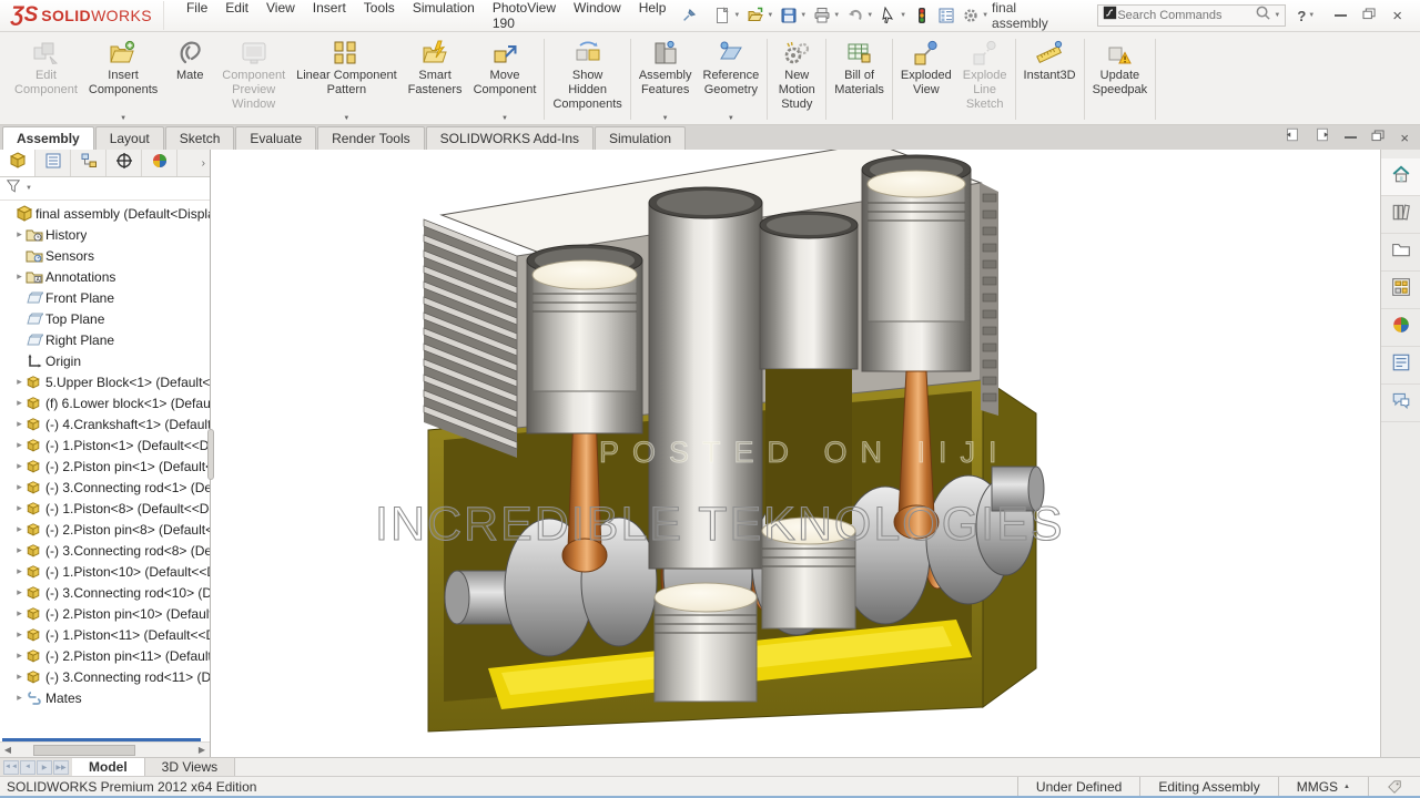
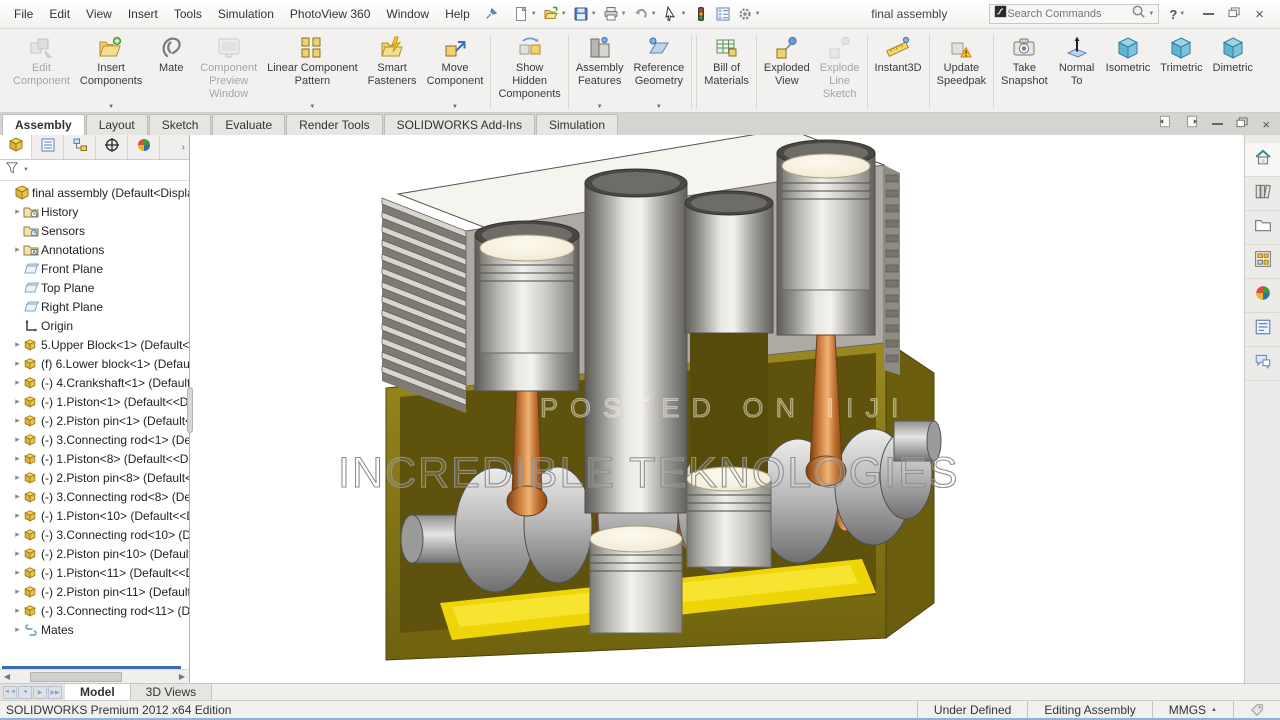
- ƷS
- SOLID
- WORKS
  File
  Edit
  View
  Insert
  Tools
  Simulation
- PhotoView 190
+ PhotoView 360
  Window
  Help
  final assembly
  Search Commands
  ?
  ×
  Edit
  Component
  Insert
  Components
  Mate
  Component
  Preview
  Window
  Linear Component
  Pattern
  Smart
  Fasteners
  Move
  Component
  Show
  Hidden
  Components
  Assembly
  Features
  Reference
  Geometry
- New
- Motion
- Study
  Bill of
  Materials
  Exploded
  View
  Explode
  Line
  Sketch
  Instant3D
  Update
  Speedpak
+ Take
+ Snapshot
+ Normal
+ To
+ Isometric
+ Trimetric
+ Dimetric
  Assembly
  Layout
  Sketch
  Evaluate
  Render Tools
  SOLIDWORKS Add-Ins
  Simulation
  ×
  ›
  final assembly (Default<Displ
  ▸
  History
  Sensors
  ▸
  Annotations
  Front Plane
  Top Plane
  Right Plane
  Origin
  ▸
  5.Upper Block<1> (Default<
  ▸
  (f) 6.Lower block<1> (Defau
  ▸
  (-) 4.Crankshaft<1> (Default
  ▸
  (-) 1.Piston<1> (Default<<D
  ▸
  (-) 2.Piston pin<1> (Default
  ▸
  (-) 3.Connecting rod<1> (De
  ▸
  (-) 1.Piston<8> (Default<<D
  ▸
  (-) 2.Piston pin<8> (Default<
  ▸
  (-) 3.Connecting rod<8> (De
  ▸
  (-) 1.Piston<10> (Default<<
  ▸
  (-) 3.Connecting rod<10> (D
  ▸
  (-) 2.Piston pin<10> (Defaul
  ▸
  (-) 1.Piston<11> (Default<<
  ▸
  (-) 2.Piston pin<11> (Defaul
  ▸
  (-) 3.Connecting rod<11> (D
  ▸
  Mates
  ◀
  ▶
  POSTED ON IIJI
  INCREDIBLE TEKNOLOGIES
  Model
  3D Views
  SOLIDWORKS Premium 2012 x64 Edition
  Under Defined
  Editing Assembly
  MMGS
